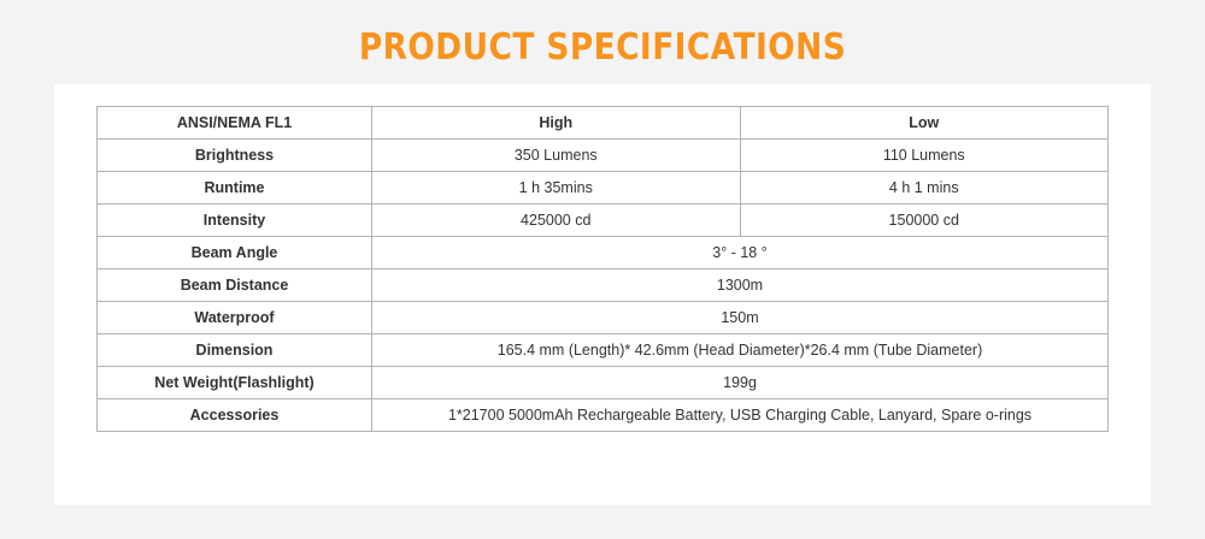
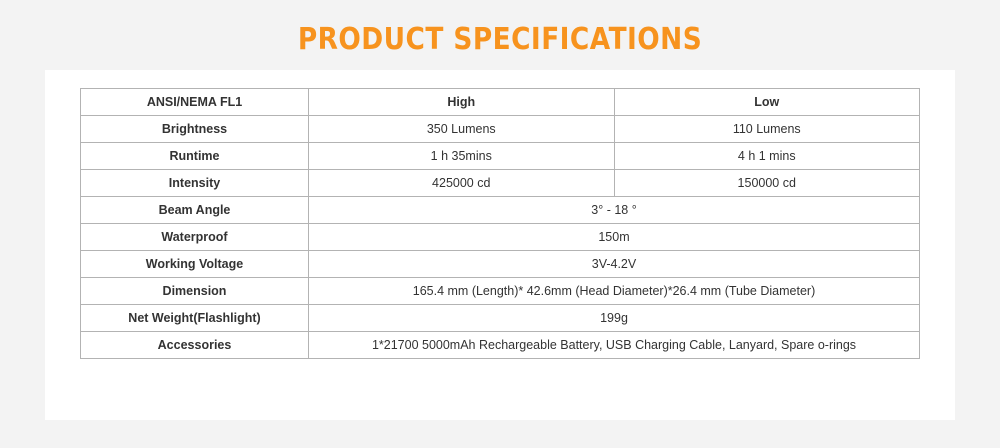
  PRODUCT SPECIFICATIONS
  ANSI/NEMA FL1	High	Low
  Brightness	350 Lumens	110 Lumens
  Runtime	1 h 35mins	4 h 1 mins
  Intensity	425000 cd	150000 cd
  Beam Angle	3° - 18 °
- Beam Distance	1300m
  Waterproof	150m
+ Working Voltage	3V-4.2V
  Dimension	165.4 mm (Length)* 42.6mm (Head Diameter)*26.4 mm (Tube Diameter)
  Net Weight(Flashlight)	199g
  Accessories	1*21700 5000mAh Rechargeable Battery, USB Charging Cable, Lanyard, Spare o-rings
